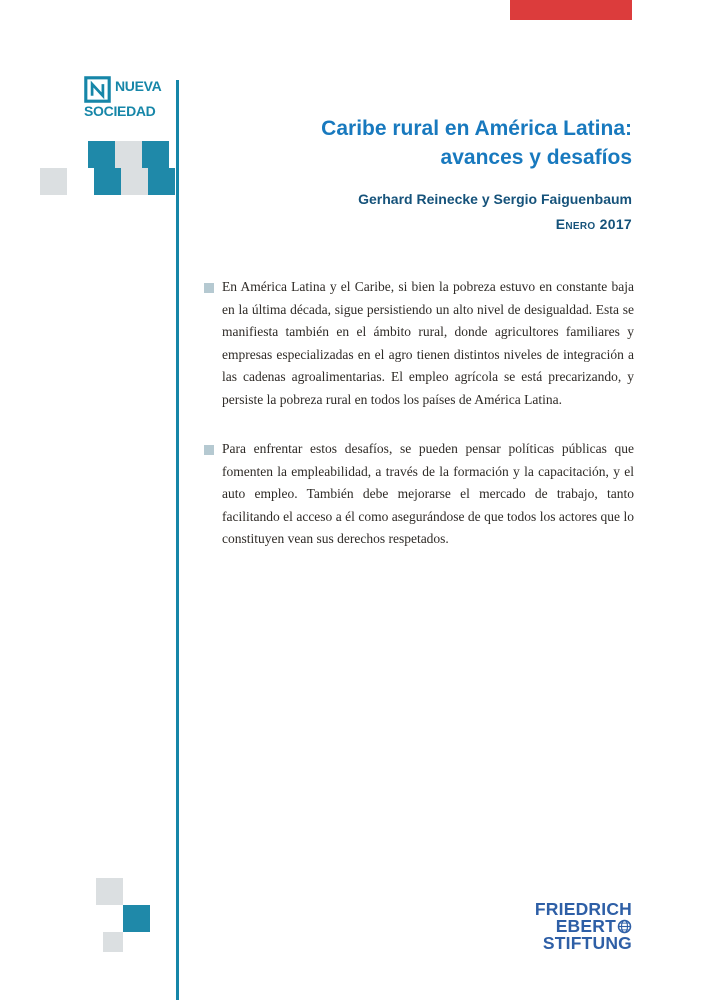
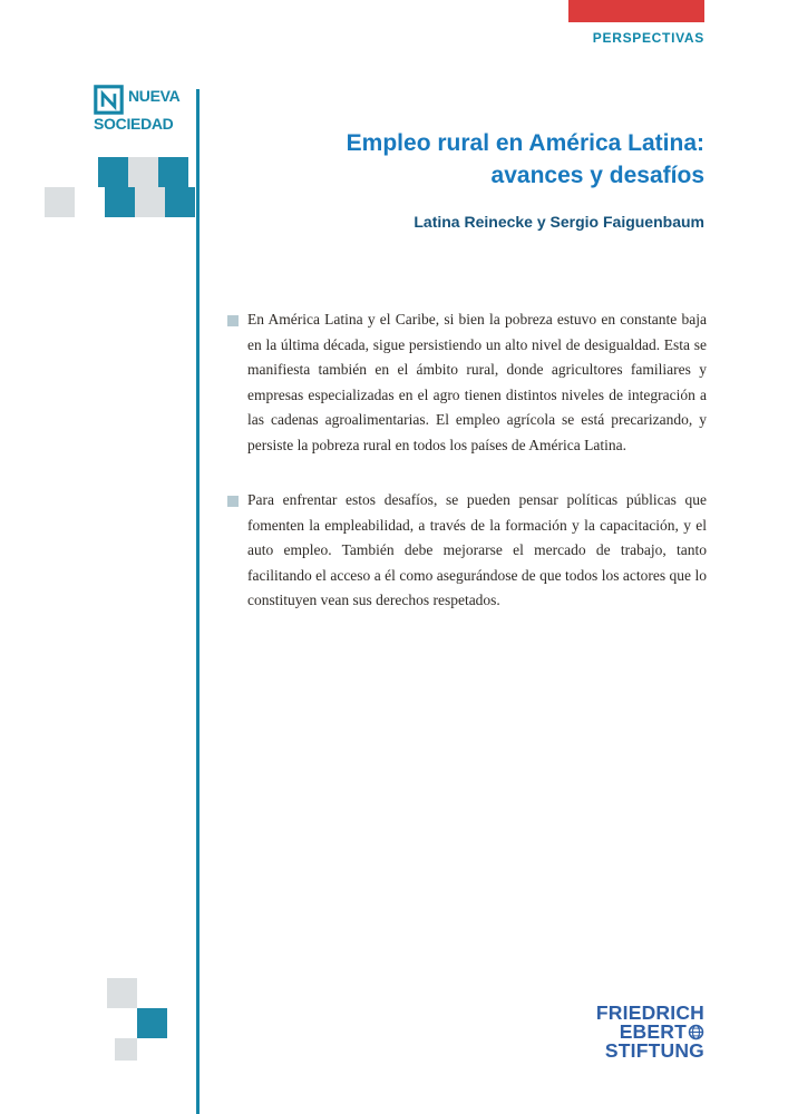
+ PERSPECTIVAS
  NUEVA
  SOCIEDAD
- Caribe rural en América Latina:
+ Empleo rural en América Latina:
  avances y desafíos
- Gerhard Reinecke y Sergio Faiguenbaum
+ Latina Reinecke y Sergio Faiguenbaum
- Enero 2017
  En América Latina y el Caribe, si bien la pobreza estuvo en constante baja en la última década, sigue persistiendo un alto nivel de desigualdad. Esta se manifiesta también en el ámbito rural, donde agricultores familiares y empresas especializadas en el agro tienen distintos niveles de integración a las cadenas agroalimentarias. El empleo agrícola se está precarizando, y persiste la pobreza rural en todos los países de América Latina.
  Para enfrentar estos desafíos, se pueden pensar políticas públicas que fomenten la empleabilidad, a través de la formación y la capacitación, y el auto empleo. También debe mejorarse el mercado de trabajo, tanto facilitando el acceso a él como asegurándose de que todos los actores que lo constituyen vean sus derechos respetados.
  FRIEDRICH
  EBERT
  STIFTUNG
